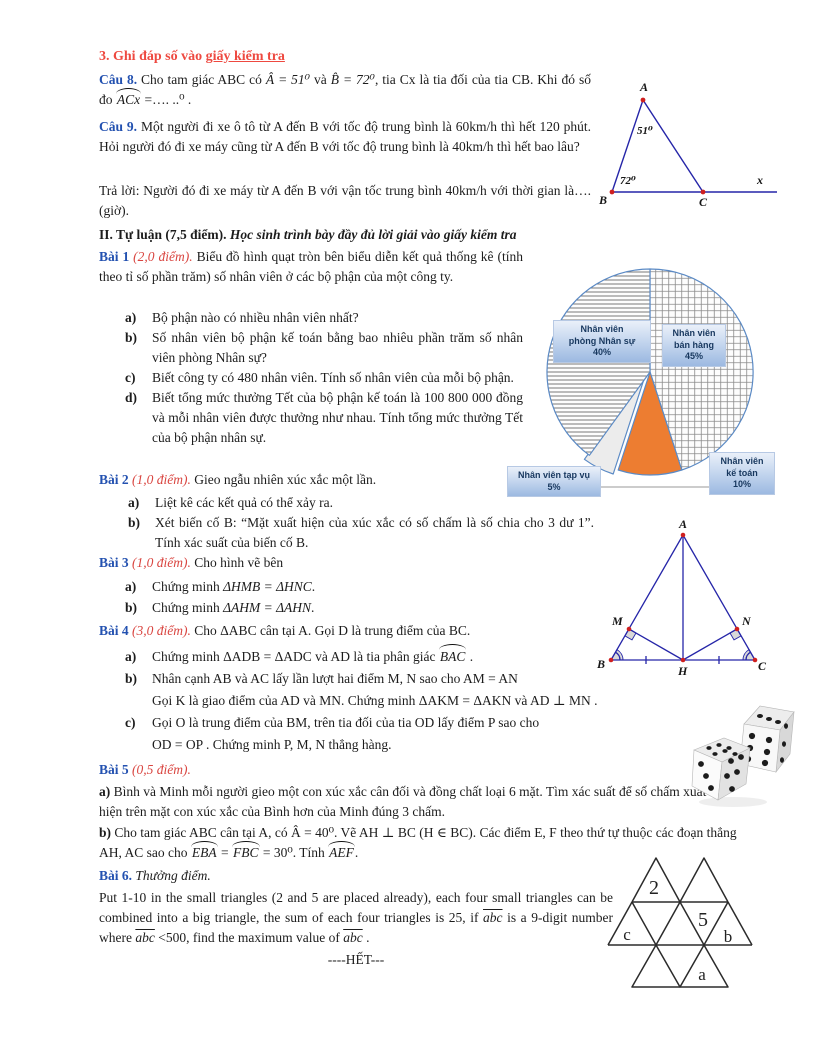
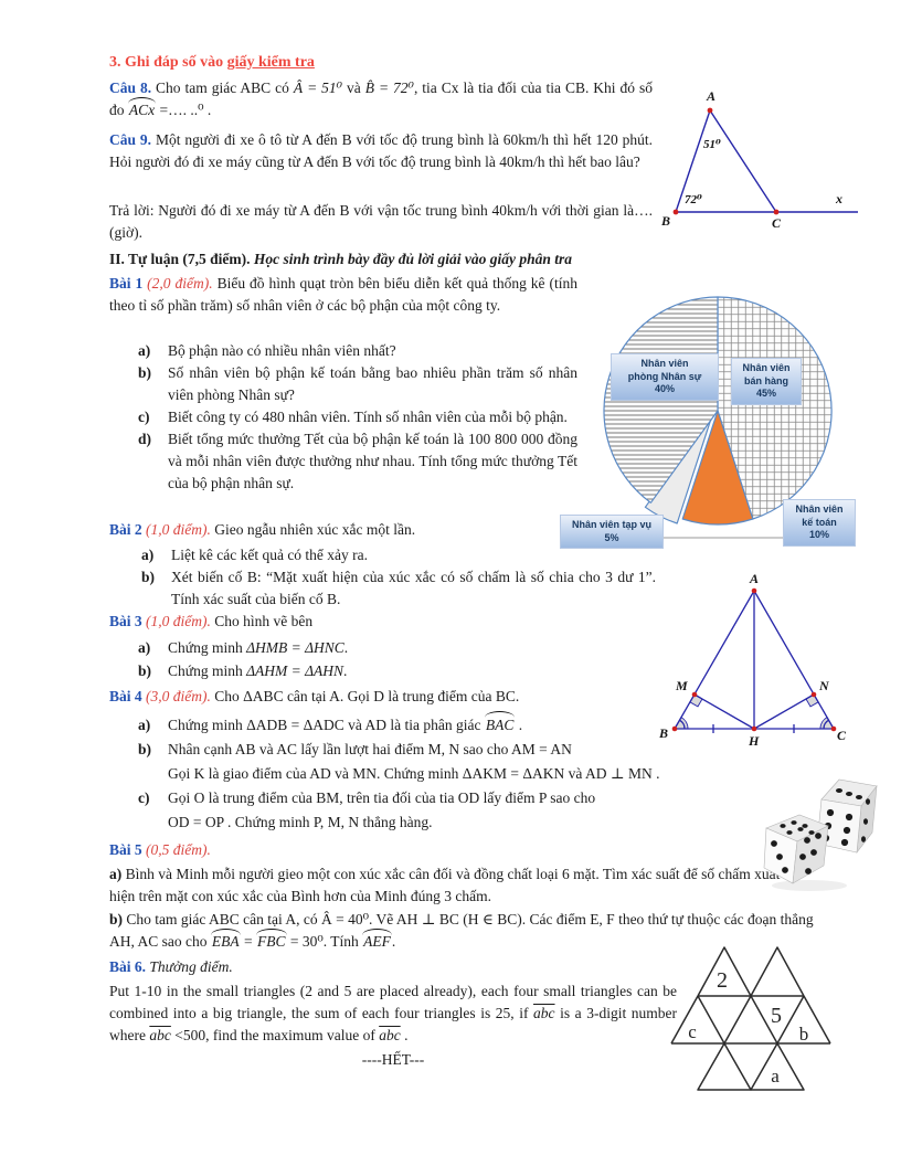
  3. Ghi đáp số vào giấy kiểm tra
  Câu 8. Cho tam giác ABC có Â = 51⁰ và B̂ = 72⁰, tia Cx là tia đối của tia CB. Khi đó số đo ACx =…. ..⁰ .
  Câu 9. Một người đi xe ô tô từ A đến B với tốc độ trung bình là 60km/h thì hết 120 phút. Hỏi người đó đi xe máy cũng từ A đến B với tốc độ trung bình là 40km/h thì hết bao lâu?
  Trả lời: Người đó đi xe máy từ A đến B với vận tốc trung bình 40km/h với thời gian là…. (giờ).
- II. Tự luận (7,5 điểm). Học sinh trình bày đầy đủ lời giải vào giấy kiểm tra
+ II. Tự luận (7,5 điểm). Học sinh trình bày đầy đủ lời giải vào giấy phân tra
  Bài 1 (2,0 điểm). Biểu đồ hình quạt tròn bên biểu diễn kết quả thống kê (tính theo tỉ số phần trăm) số nhân viên ở các bộ phận của một công ty.
  a)
  Bộ phận nào có nhiều nhân viên nhất?
  b)
  Số nhân viên bộ phận kế toán bằng bao nhiêu phần trăm số nhân viên phòng Nhân sự?
  c)
  Biết công ty có 480 nhân viên. Tính số nhân viên của mỗi bộ phận.
  d)
  Biết tổng mức thưởng Tết của bộ phận kế toán là 100 800 000 đồng và mỗi nhân viên được thưởng như nhau. Tính tổng mức thưởng Tết của bộ phận nhân sự.
  Bài 2 (1,0 điểm). Gieo ngẫu nhiên xúc xắc một lần.
  a)
  Liệt kê các kết quả có thể xảy ra.
  b)
  Xét biến cố B: “Mặt xuất hiện của xúc xắc có số chấm là số chia cho 3 dư 1”. Tính xác suất của biến cố B.
  Bài 3 (1,0 điểm). Cho hình vẽ bên
  a)
  Chứng minh ΔHMB = ΔHNC.
  b)
  Chứng minh ΔAHM = ΔAHN.
  Bài 4 (3,0 điểm). Cho ΔABC cân tại A. Gọi D là trung điểm của BC.
  a)
  Chứng minh ΔADB = ΔADC và AD là tia phân giác BAC .
  b)
  Nhân cạnh AB và AC lấy lần lượt hai điểm M, N sao cho AM = AN
  Gọi K là giao điểm của AD và MN. Chứng minh ΔAKM = ΔAKN và AD ⊥ MN .
  c)
  Gọi O là trung điểm của BM, trên tia đối của tia OD lấy điểm P sao cho
  OD = OP . Chứng minh P, M, N thẳng hàng.
  Bài 5 (0,5 điểm).
  a) Bình và Minh mỗi người gieo một con xúc xắc cân đối và đồng chất loại 6 mặt. Tìm xác suất để số chấm xuấ hiện trên mặt con xúc xắc của Bình hơn của Minh đúng 3 chấm.
  b) Cho tam giác ABC cân tại A, có Â = 40⁰. Vẽ AH ⊥ BC (H ∈ BC). Các điểm E, F theo thứ tự thuộc các đoạn thẳng AH, AC sao cho EBA = FBC = 30⁰. Tính AEF.
  Bài 6. Thưởng điểm.
- Put 1-10 in the small triangles (2 and 5 are placed already), each four small triangles can be combined into a big triangle, the sum of each four triangles is 25, if abc is a 9-digit number where abc <500, find the maximum value of abc .
+ Put 1-10 in the small triangles (2 and 5 are placed already), each four small triangles can be combined into a big triangle, the sum of each four triangles is 25, if abc is a 3-digit number where abc <500, find the maximum value of abc .
  ----HẾT---
  A
  B
  C
  x
  51⁰
  72⁰
  Nhân viên
  phòng Nhân sự
  40%
  Nhân viên
  bán hàng
  45%
  Nhân viên tạp vụ
  5%
  Nhân viên
  kế toán
  10%
  A
  B
  C
  H
  M
  N
  2
  5
  c
  b
  a
